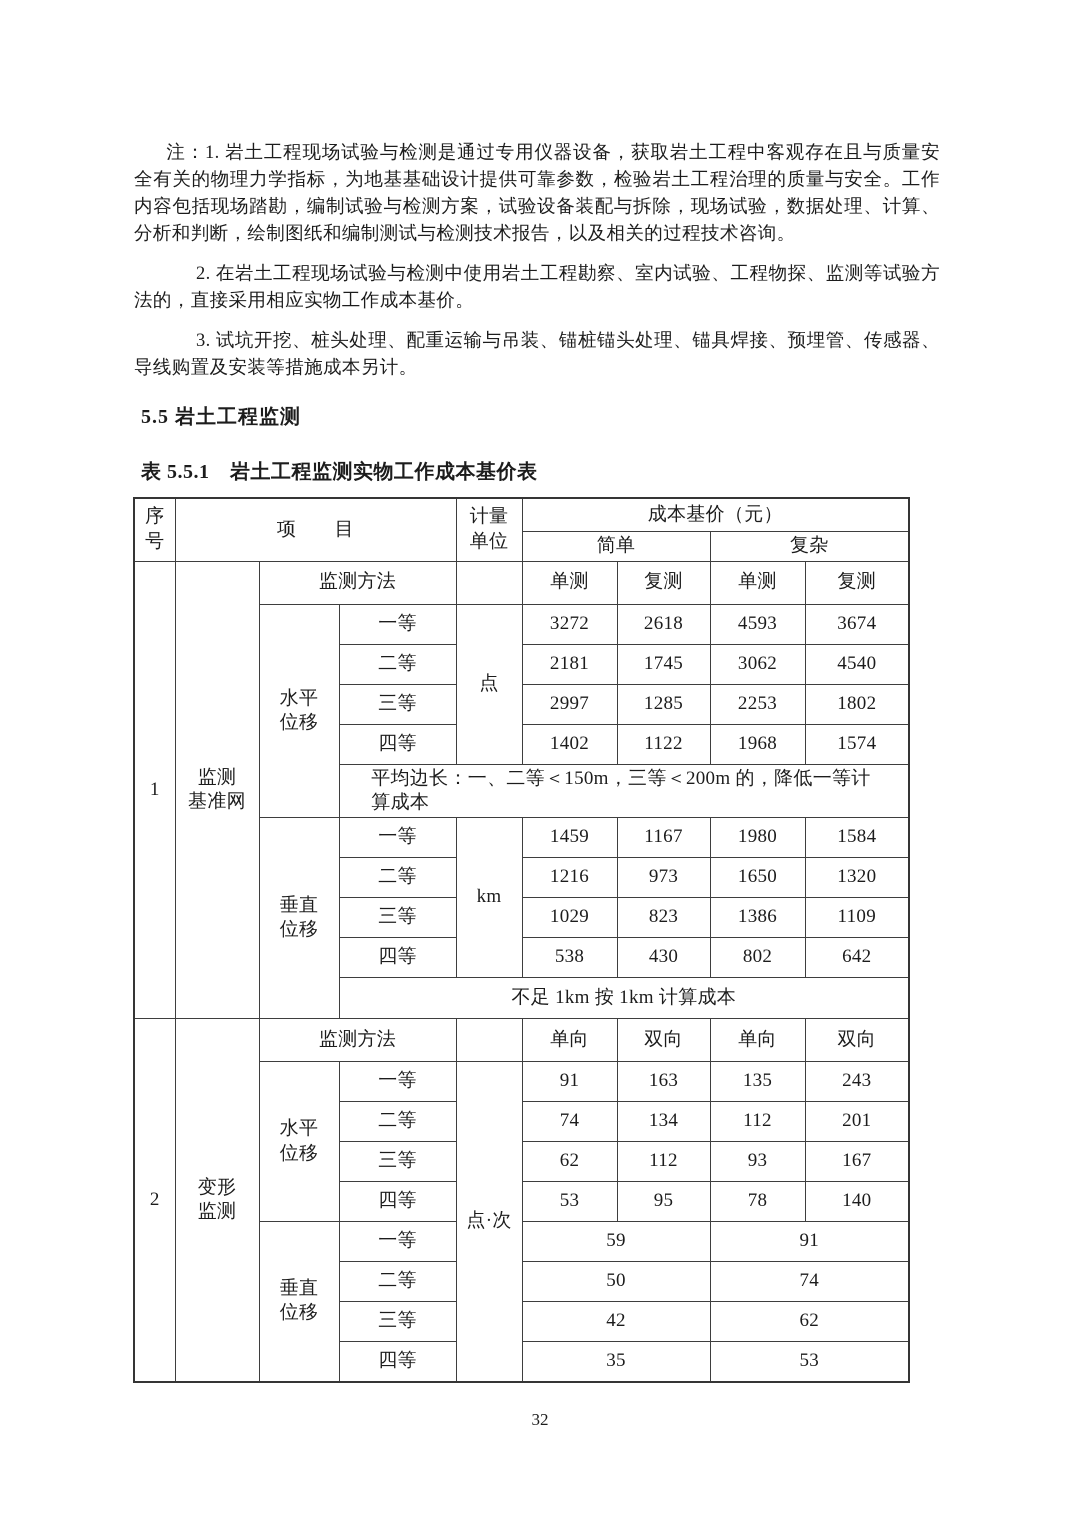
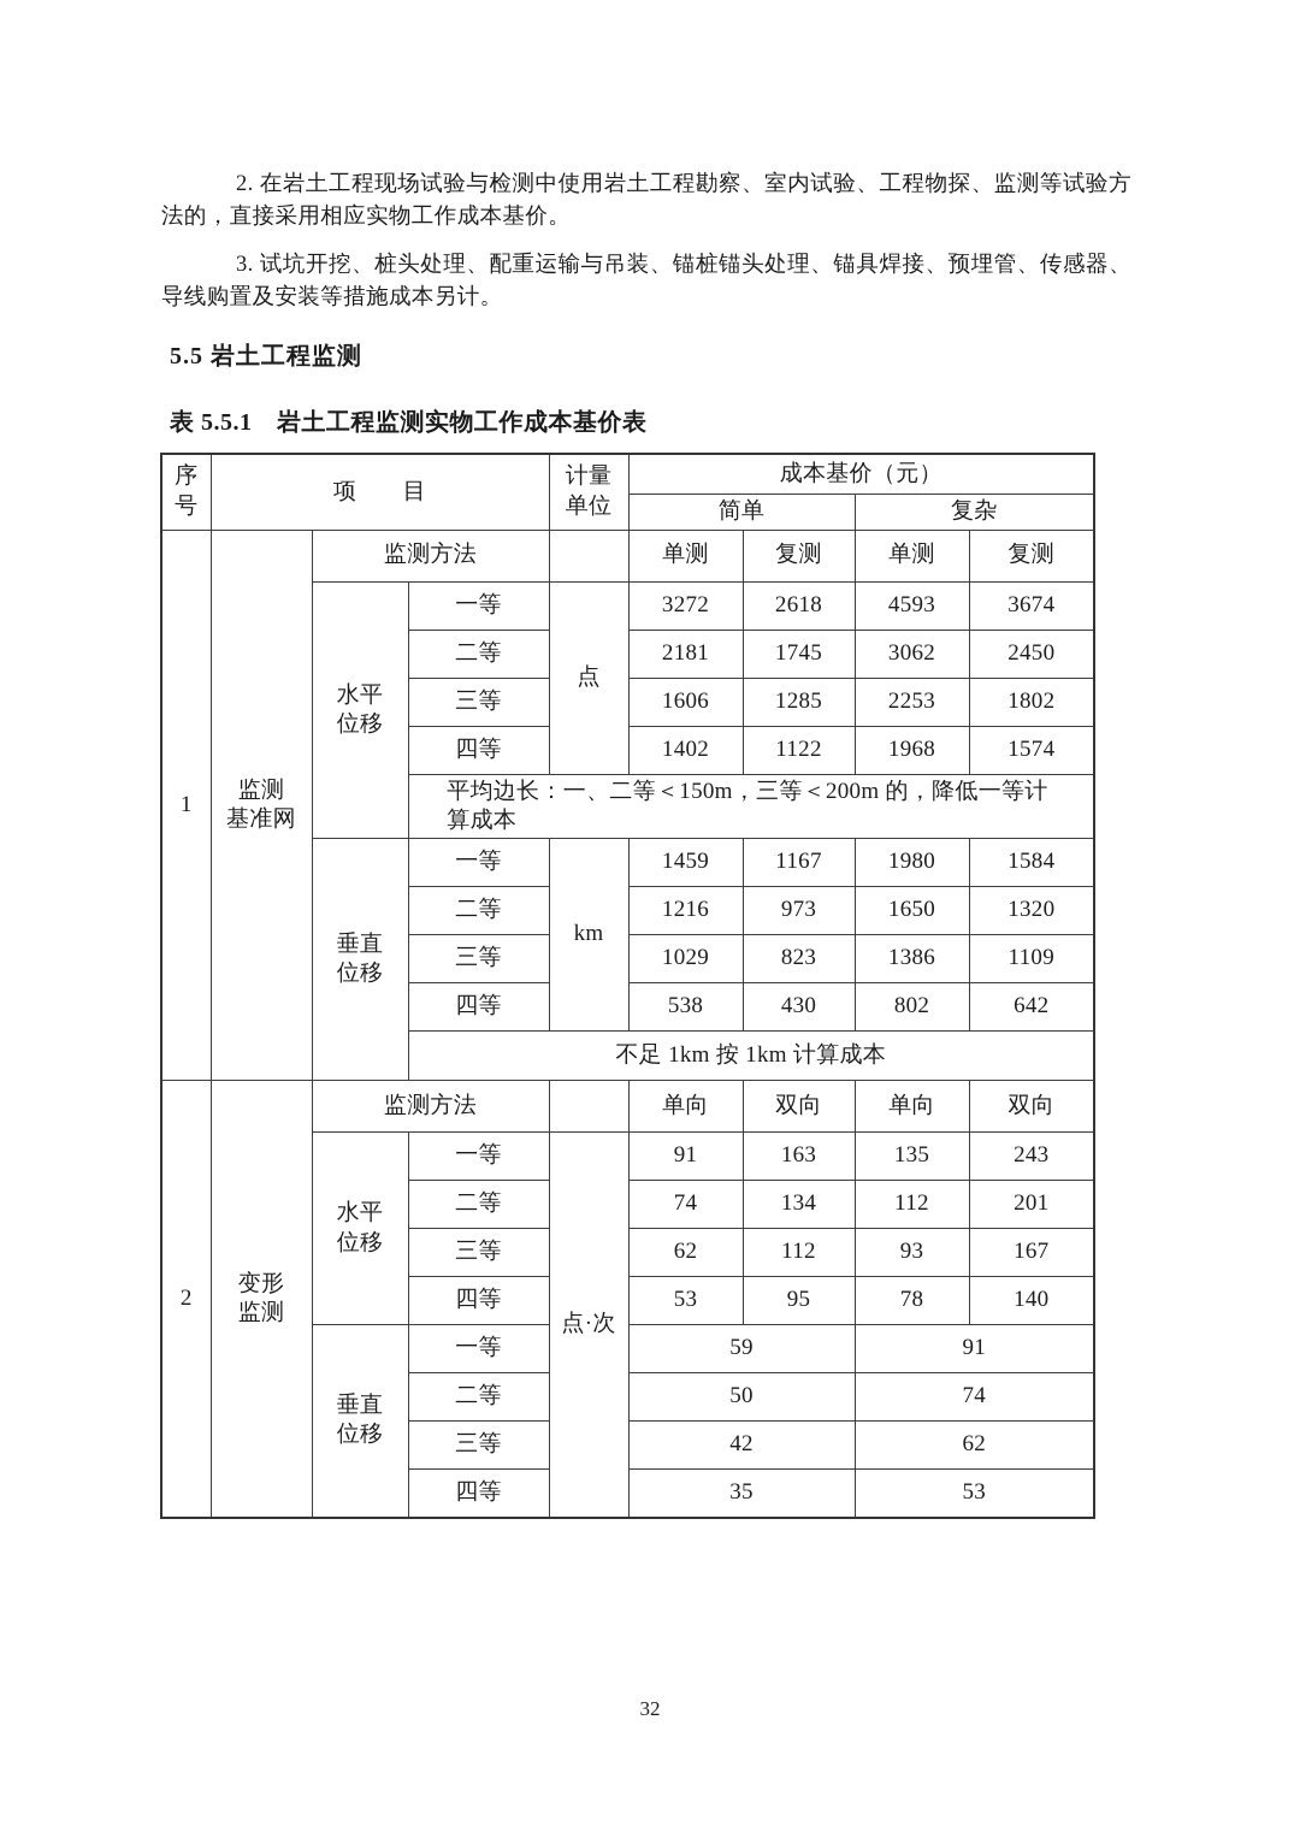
- 注：1. 岩土工程现场试验与检测是通过专用仪器设备，获取岩土工程中客观存在且与质量安全有关的物理力学指标，为地基基础设计提供可靠参数，检验岩土工程治理的质量与安全。工作内容包括现场踏勘，编制试验与检测方案，试验设备装配与拆除，现场试验，数据处理、计算、分析和判断，绘制图纸和编制测试与检测技术报告，以及相关的过程技术咨询。
  2. 在岩土工程现场试验与检测中使用岩土工程勘察、室内试验、工程物探、监测等试验方法的，直接采用相应实物工作成本基价。
  3. 试坑开挖、桩头处理、配重运输与吊装、锚桩锚头处理、锚具焊接、预埋管、传感器、导线购置及安装等措施成本另计。
  5.5 岩土工程监测
  表 5.5.1 岩土工程监测实物工作成本基价表
  序 号	项 目	计量 单位	成本基价（元）
  简单	复杂
  1	监测 基准网	监测方法		单测	复测	单测	复测
  水平 位移	一等	点	3272	2618	4593	3674
- 二等	2181	1745	3062	4540
+ 二等	2181	1745	3062	2450
- 三等	2997	1285	2253	1802
+ 三等	1606	1285	2253	1802
  四等	1402	1122	1968	1574
  平均边长：一、二等＜150m，三等＜200m 的，降低一等计算成本
  垂直 位移	一等	km	1459	1167	1980	1584
  二等	1216	973	1650	1320
  三等	1029	823	1386	1109
  四等	538	430	802	642
  不足 1km 按 1km 计算成本
  2	变形 监测	监测方法		单向	双向	单向	双向
  水平 位移	一等	点·次	91	163	135	243
  二等	74	134	112	201
  三等	62	112	93	167
  四等	53	95	78	140
  垂直 位移	一等	59	91
  二等	50	74
  三等	42	62
  四等	35	53
  32
